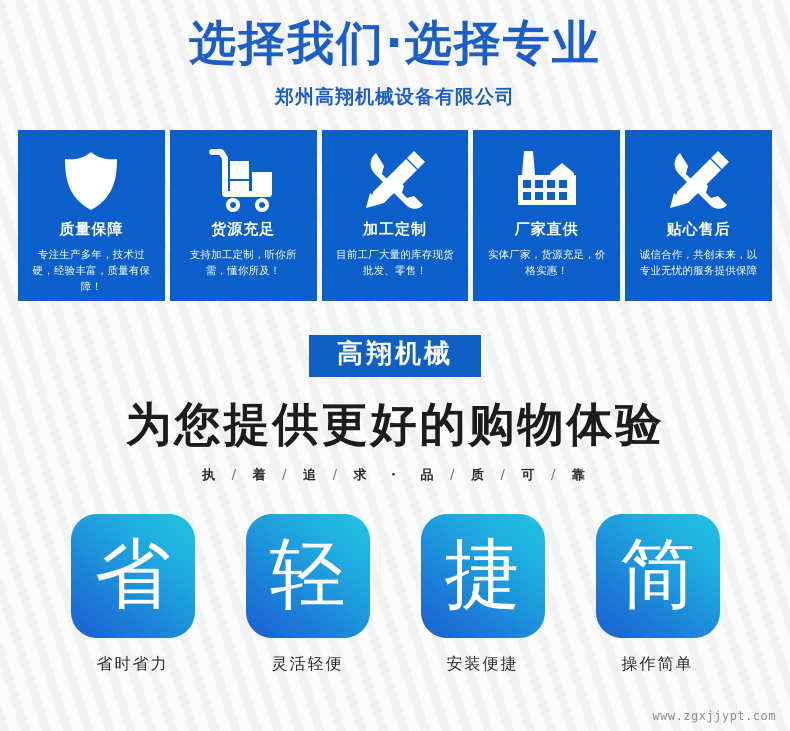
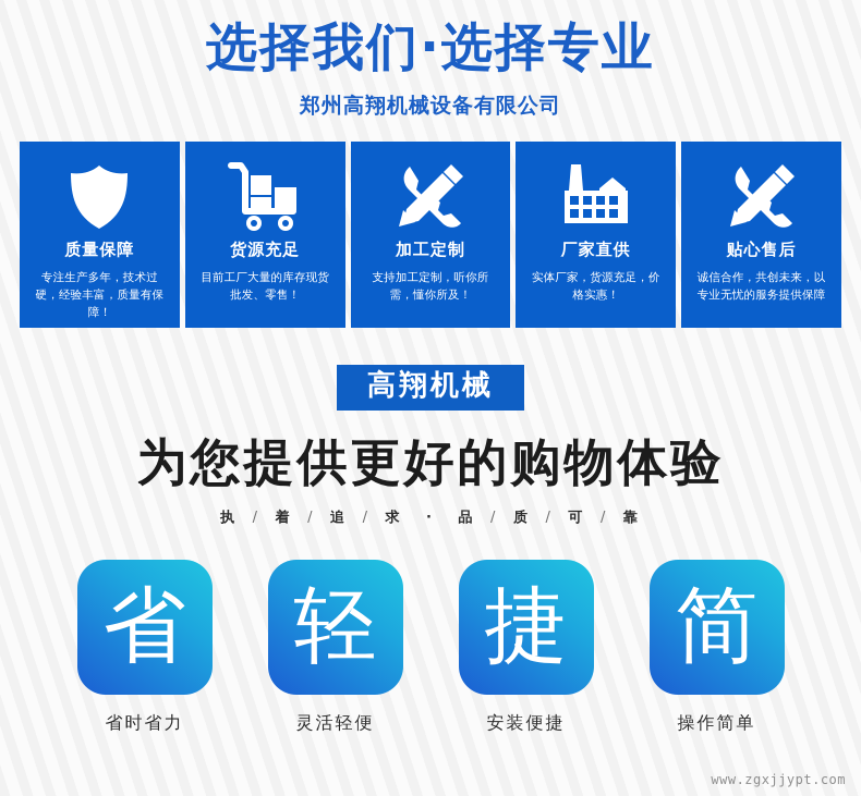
  选择我们·选择专业
  郑州高翔机械设备有限公司
  质量保障
  专注生产多年，技术过硬，经验丰富，质量有保障！
  货源充足
- 支持加工定制，听你所需，懂你所及！
+ 目前工厂大量的库存现货批发、零售！
  加工定制
- 目前工厂大量的库存现货批发、零售！
+ 支持加工定制，听你所需，懂你所及！
  厂家直供
  实体厂家，货源充足，价格实惠！
  贴心售后
  诚信合作，共创未来，以专业无忧的服务提供保障
  高翔机械
  为您提供更好的购物体验
  执 / 着 / 追 / 求 · 品 / 质 / 可 / 靠
  省
  省时省力
  轻
  灵活轻便
  捷
  安装便捷
  简
  操作简单
  www.zgxjjypt.com
